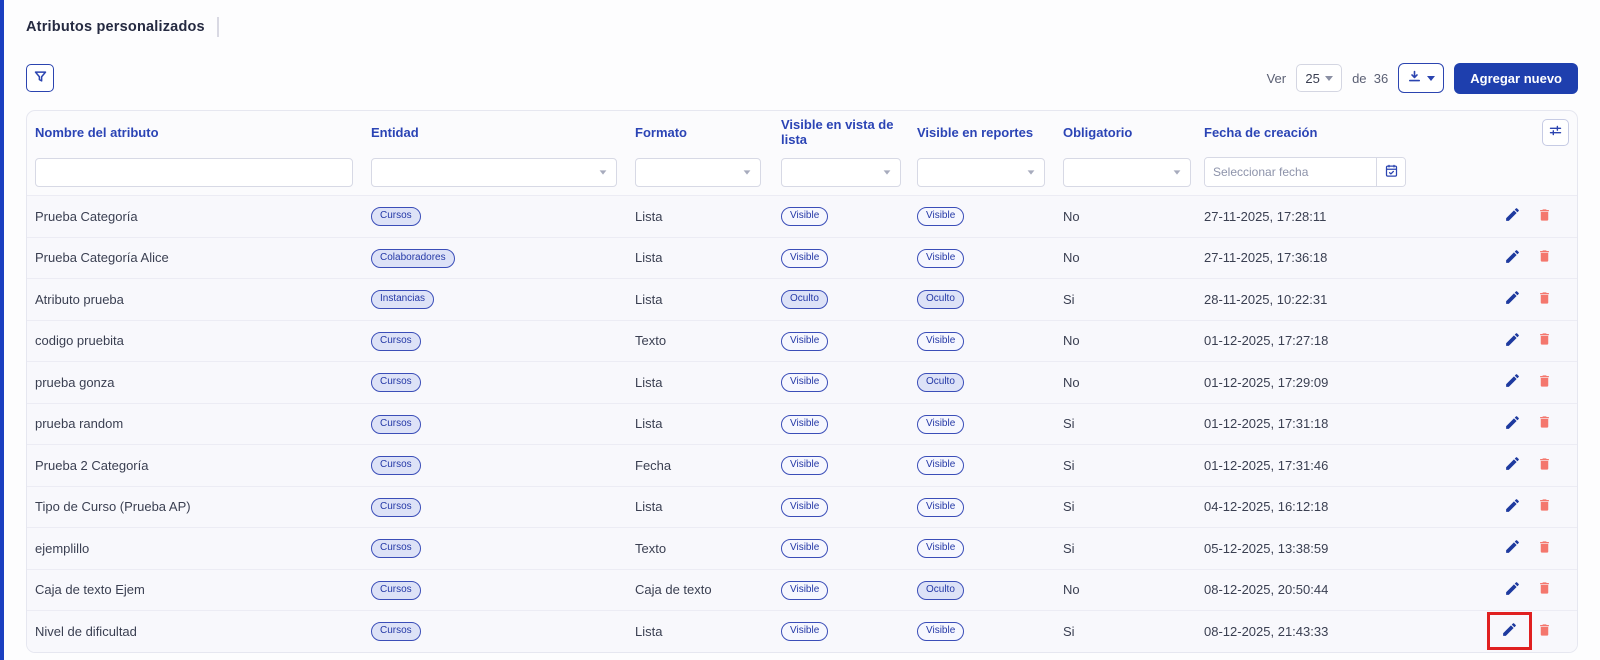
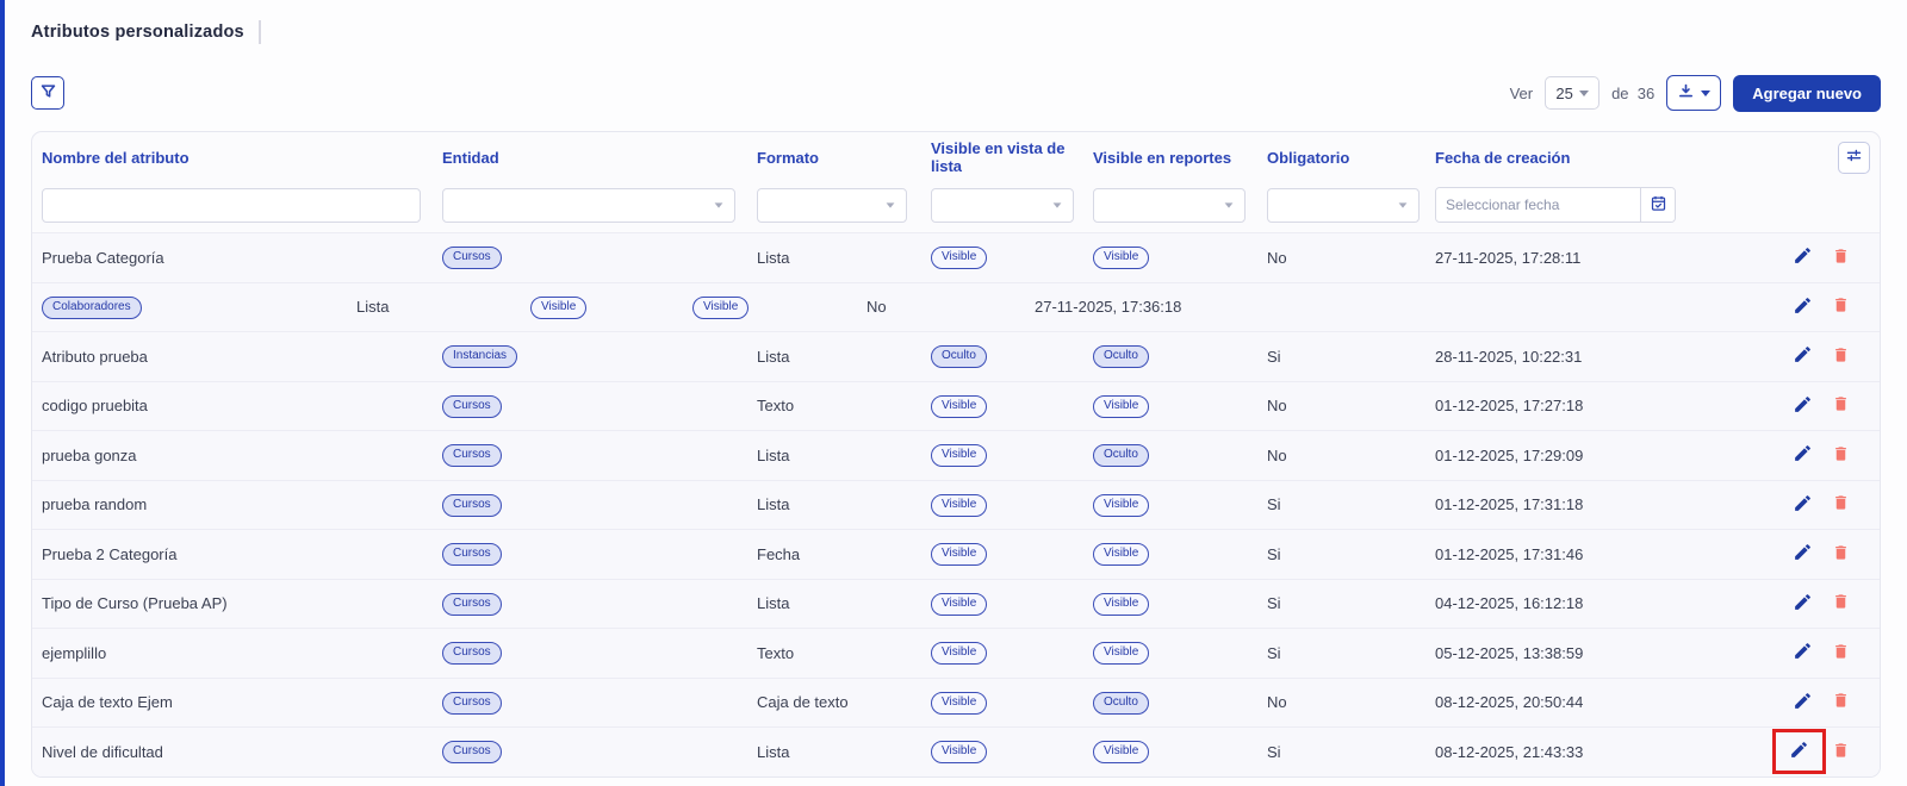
  Atributos personalizados
  Ver
  25
  de 36
  Agregar nuevo
  Nombre del atributo
  Entidad
  Formato
  Visible en vista de lista
  Visible en reportes
  Obligatorio
  Fecha de creación
  Seleccionar fecha
  Prueba Categoría
  Cursos
  Lista
  Visible
  Visible
  No
  27-11-2025, 17:28:11
- Prueba Categoría Alice
  Colaboradores
  Lista
  Visible
  Visible
  No
  27-11-2025, 17:36:18
  Atributo prueba
  Instancias
  Lista
  Oculto
  Oculto
  Si
  28-11-2025, 10:22:31
  codigo pruebita
  Cursos
  Texto
  Visible
  Visible
  No
  01-12-2025, 17:27:18
  prueba gonza
  Cursos
  Lista
  Visible
  Oculto
  No
  01-12-2025, 17:29:09
  prueba random
  Cursos
  Lista
  Visible
  Visible
  Si
  01-12-2025, 17:31:18
  Prueba 2 Categoría
  Cursos
  Fecha
  Visible
  Visible
  Si
  01-12-2025, 17:31:46
  Tipo de Curso (Prueba AP)
  Cursos
  Lista
  Visible
  Visible
  Si
  04-12-2025, 16:12:18
  ejemplillo
  Cursos
  Texto
  Visible
  Visible
  Si
  05-12-2025, 13:38:59
  Caja de texto Ejem
  Cursos
  Caja de texto
  Visible
  Oculto
  No
  08-12-2025, 20:50:44
  Nivel de dificultad
  Cursos
  Lista
  Visible
  Visible
  Si
  08-12-2025, 21:43:33
